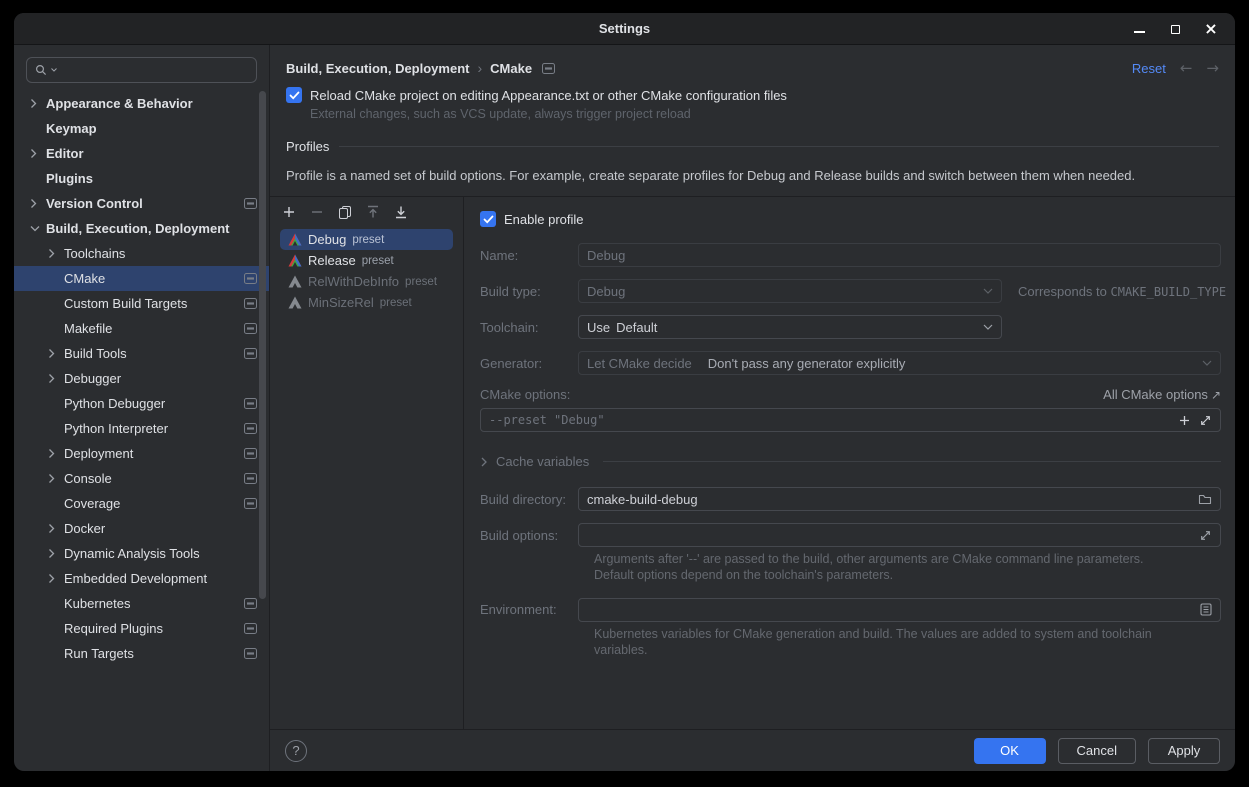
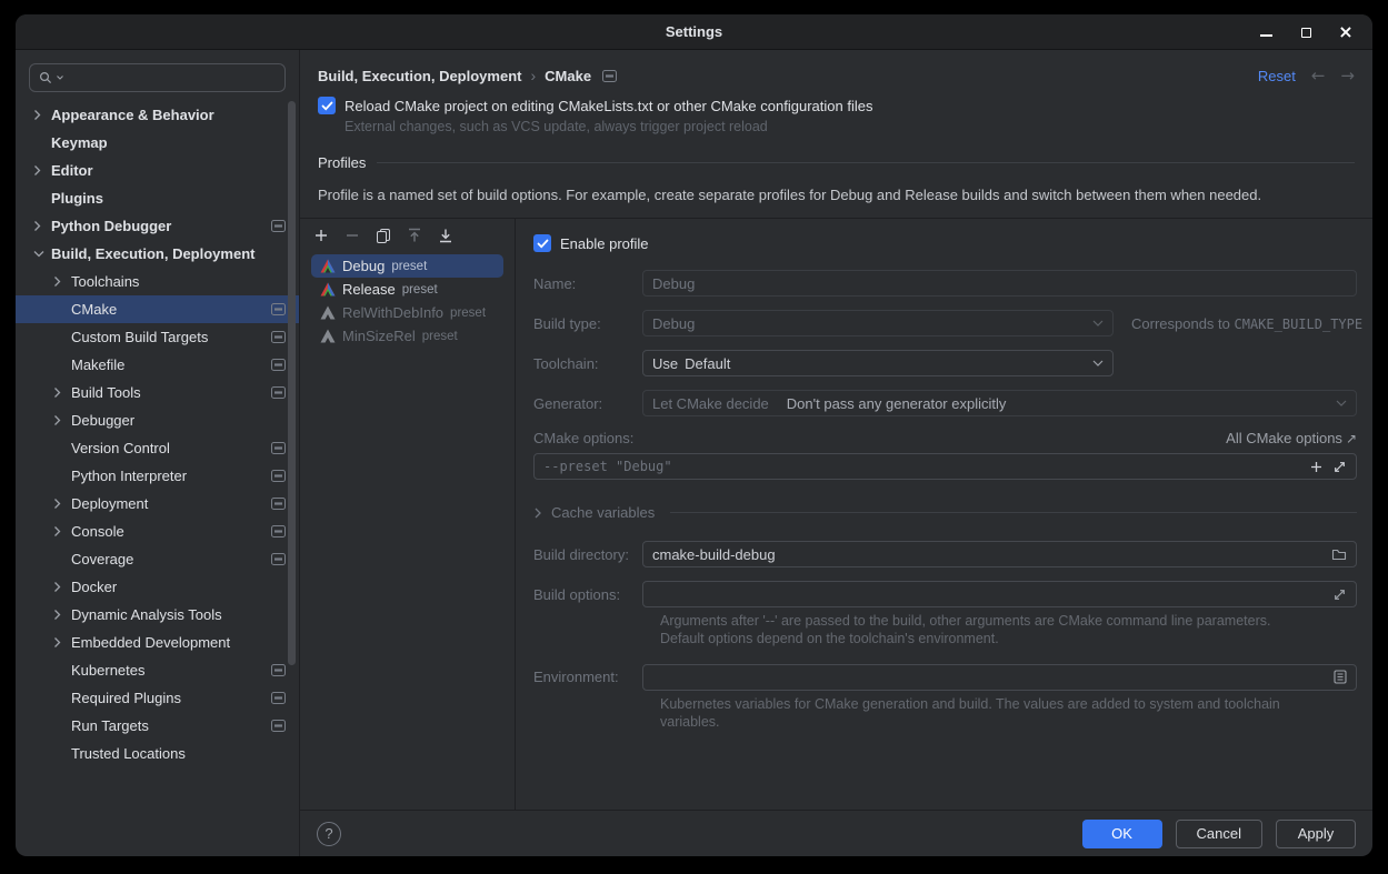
  Settings
  ×
  Appearance & Behavior
  Keymap
  Editor
  Plugins
- Version Control
+ Python Debugger
  Build, Execution, Deployment
  Toolchains
  CMake
  Custom Build Targets
  Makefile
  Build Tools
  Debugger
- Python Debugger
+ Version Control
  Python Interpreter
  Deployment
  Console
  Coverage
  Docker
  Dynamic Analysis Tools
  Embedded Development
  Kubernetes
  Required Plugins
  Run Targets
+ Trusted Locations
  Build, Execution, Deployment
  ›
  CMake
  Reset
  ←
  →
- Reload CMake project on editing Appearance.txt or other CMake configuration files
+ Reload CMake project on editing CMakeLists.txt or other CMake configuration files
  External changes, such as VCS update, always trigger project reload
  Profiles
  Profile is a named set of build options. For example, create separate profiles for Debug and Release builds and switch between them when needed.
  Debug
  preset
  Release
  preset
  RelWithDebInfo
  preset
  MinSizeRel
  preset
  Enable profile
  Name:
  Debug
  Build type:
  Debug
  Corresponds to CMAKE_BUILD_TYPE
  Toolchain:
  Use
  Default
  Generator:
  Let CMake decide
  Don't pass any generator explicitly
  CMake options:
  All CMake options
  ↗
  --preset "Debug"
  Cache variables
  Build directory:
  cmake-build-debug
  Build options:
  Arguments after '--' are passed to the build, other arguments are CMake command line parameters.
- Default options depend on the toolchain's parameters.
+ Default options depend on the toolchain's environment.
  Environment:
  Kubernetes variables for CMake generation and build. The values are added to system and toolchain
  variables.
  ?
  OK
  Cancel
  Apply
